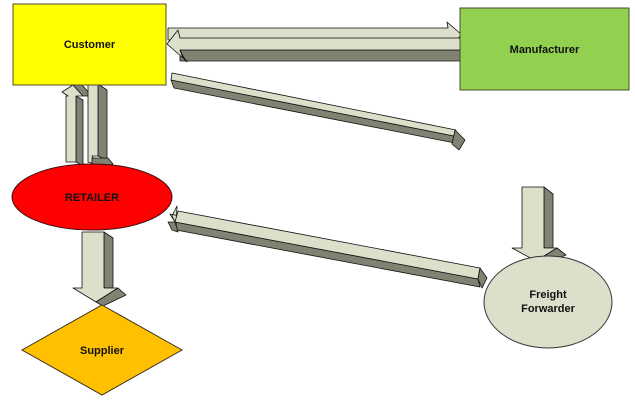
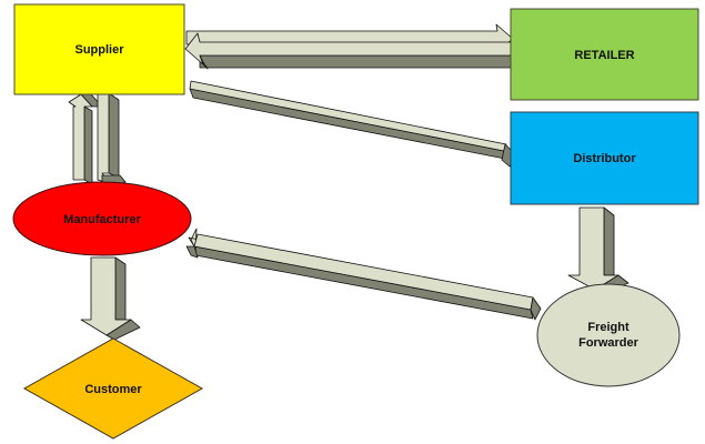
- Customer
+ Supplier
- Manufacturer
+ RETAILER
+ Distributor
- RETAILER
+ Manufacturer
  Freight
  Forwarder
- Supplier
+ Customer
